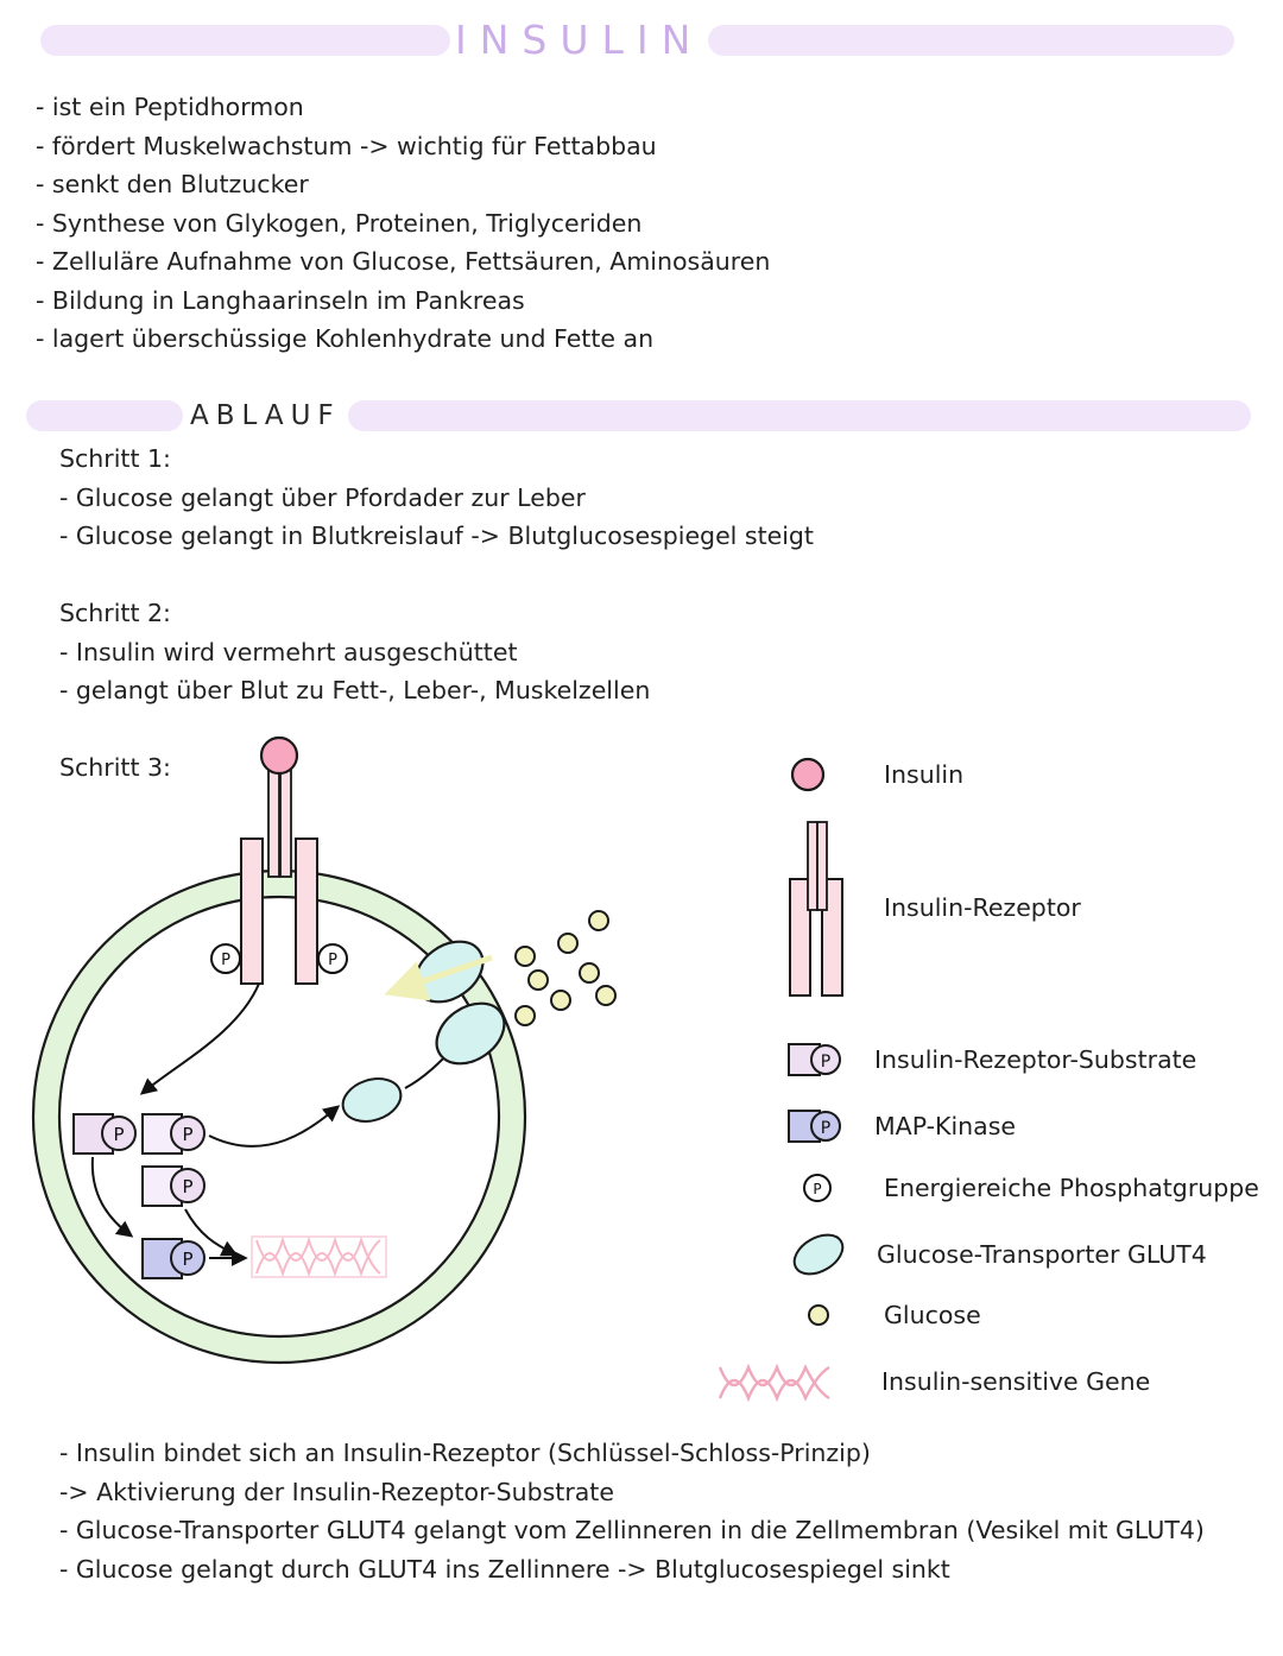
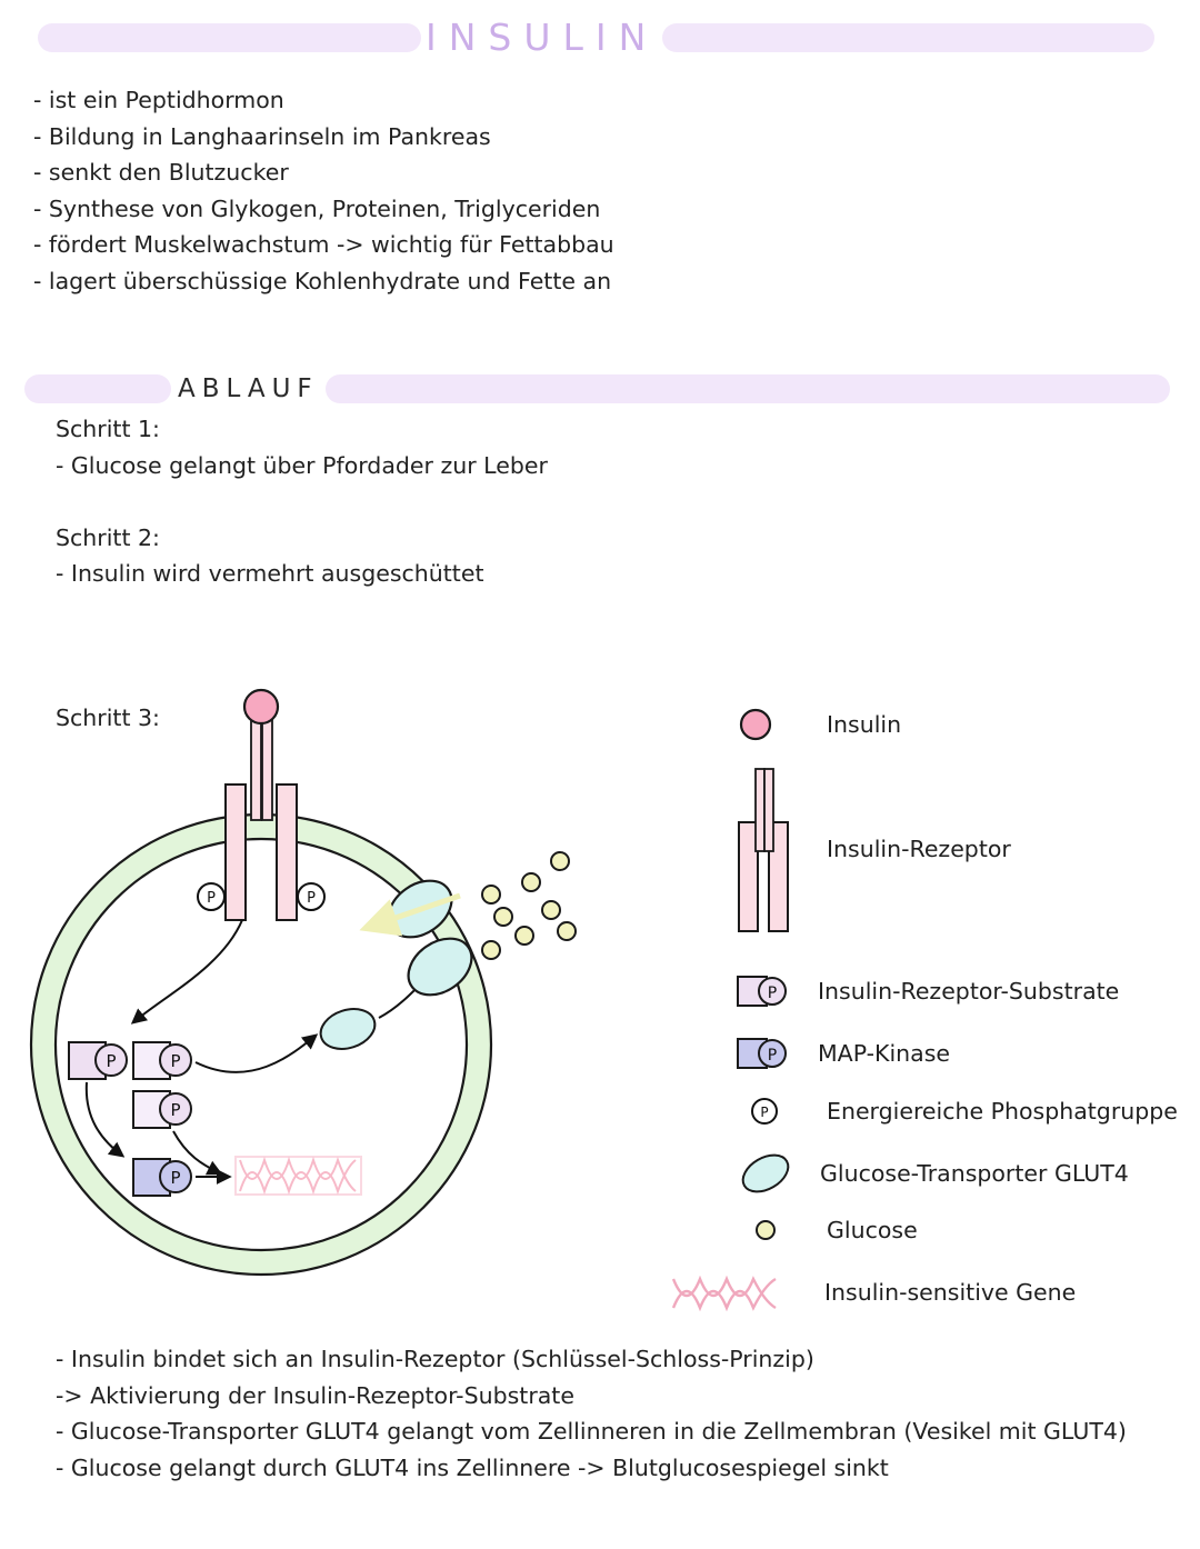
  INSULIN
  - ist ein Peptidhormon
- - fördert Muskelwachstum -> wichtig für Fettabbau
+ - Bildung in Langhaarinseln im Pankreas
  - senkt den Blutzucker
  - Synthese von Glykogen, Proteinen, Triglyceriden
- - Zelluläre Aufnahme von Glucose, Fettsäuren, Aminosäuren
- - Bildung in Langhaarinseln im Pankreas
+ - fördert Muskelwachstum -> wichtig für Fettabbau
  - lagert überschüssige Kohlenhydrate und Fette an
  ABLAUF
  Schritt 1:
  - Glucose gelangt über Pfordader zur Leber
- - Glucose gelangt in Blutkreislauf -> Blutglucosespiegel steigt
  Schritt 2:
  - Insulin wird vermehrt ausgeschüttet
- - gelangt über Blut zu Fett-, Leber-, Muskelzellen
  Schritt 3:
  P
  P
  P
  P
  P
  P
  Insulin
  Insulin-Rezeptor
  P
  Insulin-Rezeptor-Substrate
  P
  MAP-Kinase
  P
  Energiereiche Phosphatgruppe
  Glucose-Transporter GLUT4
  Glucose
  Insulin-sensitive Gene
  - Insulin bindet sich an Insulin-Rezeptor (Schlüssel-Schloss-Prinzip)
  -> Aktivierung der Insulin-Rezeptor-Substrate
  - Glucose-Transporter GLUT4 gelangt vom Zellinneren in die Zellmembran (Vesikel mit GLUT4)
  - Glucose gelangt durch GLUT4 ins Zellinnere -> Blutglucosespiegel sinkt
